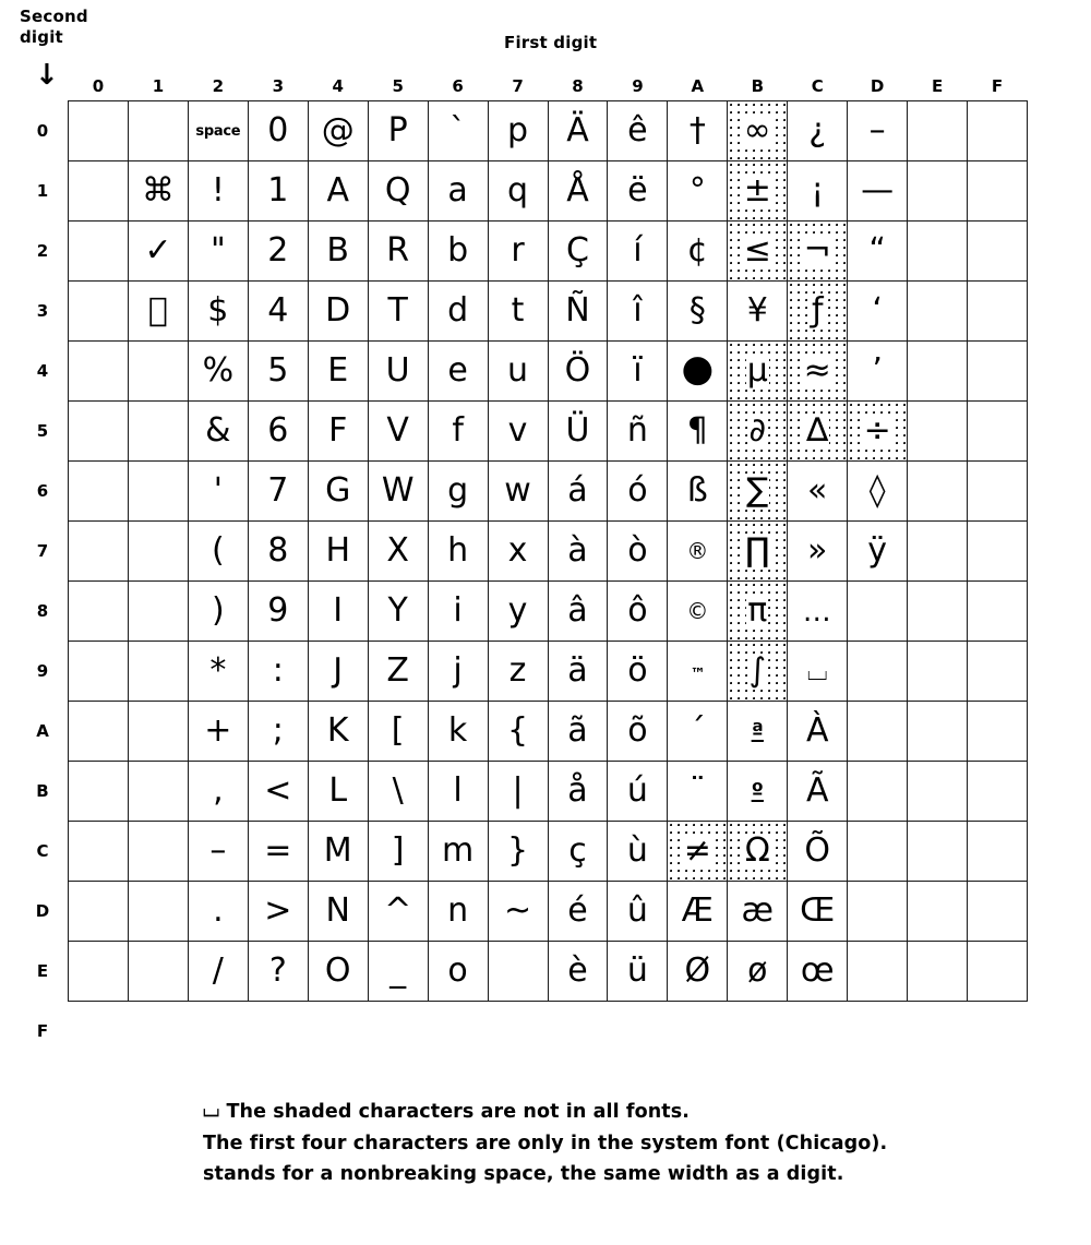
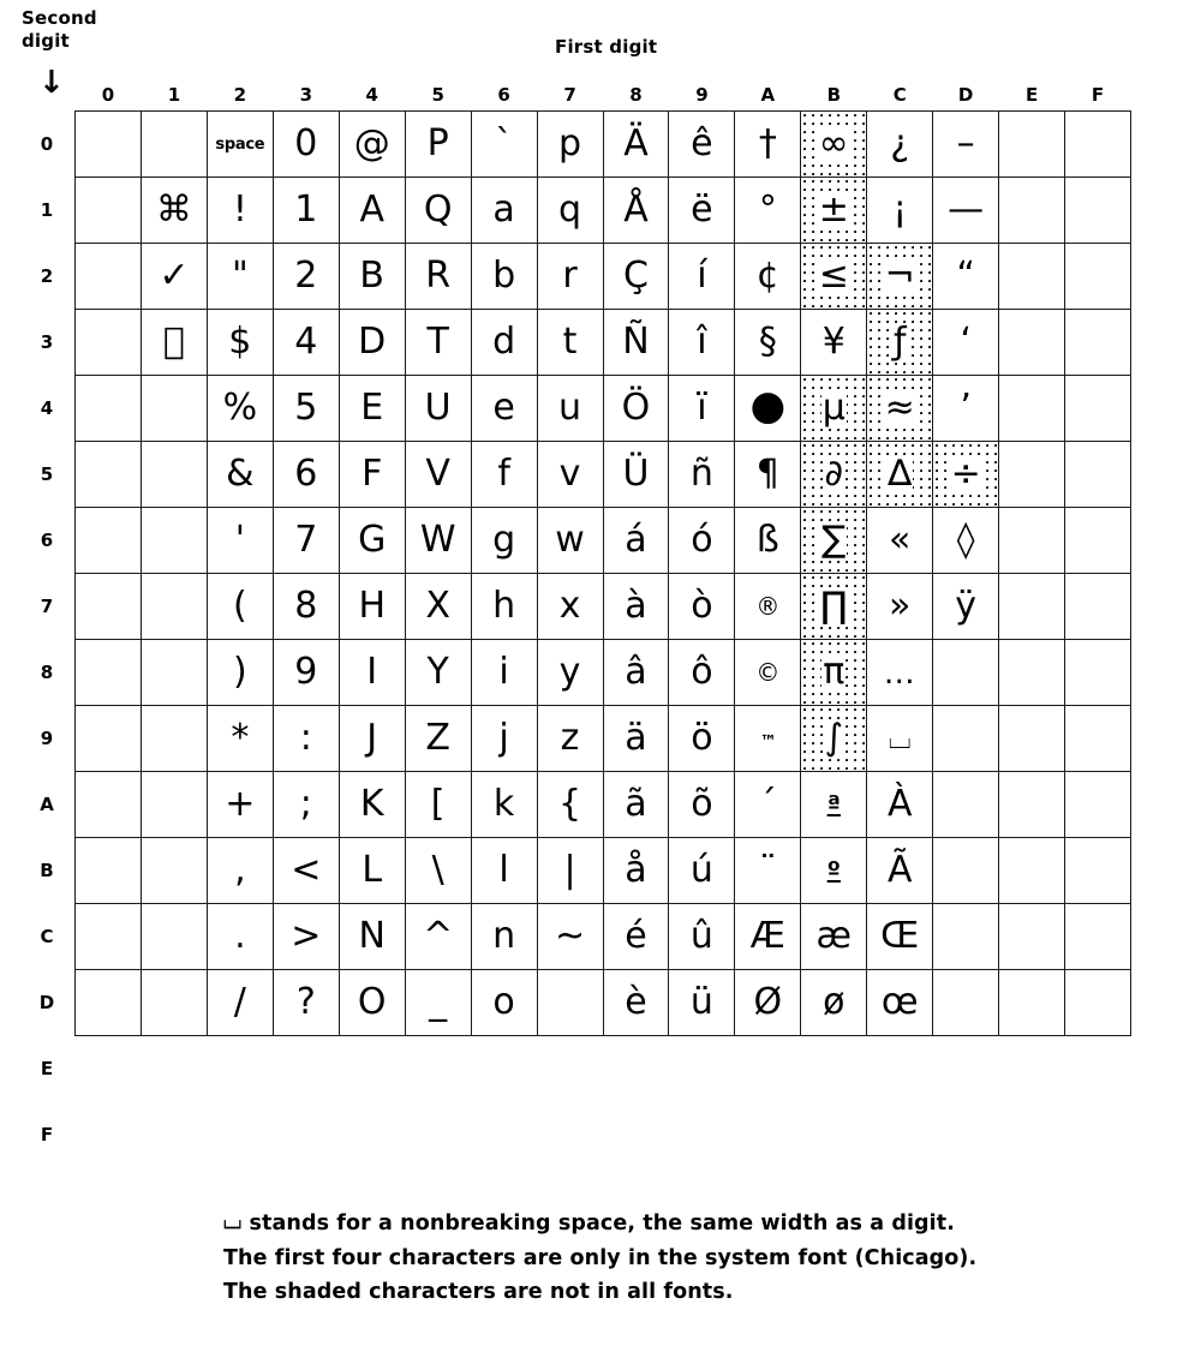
  Second
  digit
  First digit
  ↓
  0	1	2	3	4	5	6	7	8	9	A	B	C	D	E	F
  		space	0	@	P	`	p	Ä	ê	†	∞	¿	–
  	⌘	!	1	A	Q	a	q	Å	ë	°	±	¡	—
  	✓	"	2	B	R	b	r	Ç	í	¢	≤	¬	“
  		$	4	D	T	d	t	Ñ	î	§	¥	ƒ	‘
  		%	5	E	U	e	u	Ö	ï	●	µ	≈	’
  		&	6	F	V	f	v	Ü	ñ	¶	∂	∆	÷
  		'	7	G	W	g	w	á	ó	ß	∑	«	◊
  		(	8	H	X	h	x	à	ò	®	∏	»	ÿ
  		)	9	I	Y	i	y	â	ô	©	π	…
  		*	:	J	Z	j	z	ä	ö	™	∫	⌴
  		+	;	K	[	k	{	ã	õ	´	ª	À
  		,	<	L	\	l	|	å	ú	¨	º	Ã
- 		–	=	M	]	m	}	ç	ù	≠	Ω	Õ
  		.	>	N	^	n	~	é	û	Æ	æ	Œ
  		/	?	O	_	o		è	ü	Ø	ø	œ
  0
  1
  2
  3
  4
  5
  6
  7
  8
  9
  A
  B
  C
  D
  E
  F
- ⌴ The shaded characters are not in all fonts.
+ ⌴ stands for a nonbreaking space, the same width as a digit.
  The first four characters are only in the system font (Chicago).
- stands for a nonbreaking space, the same width as a digit.
+ The shaded characters are not in all fonts.
